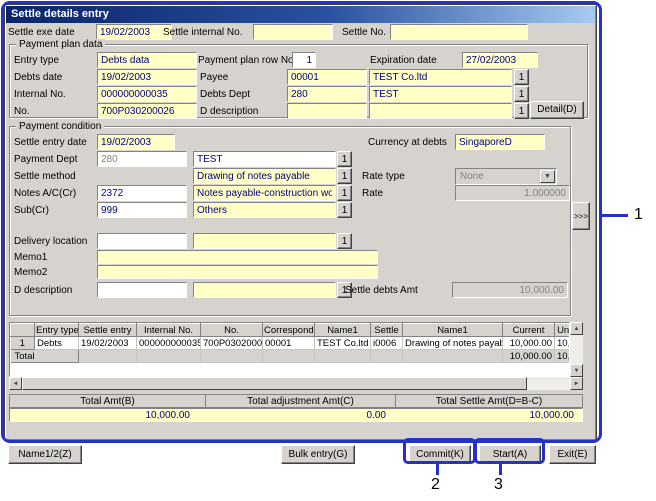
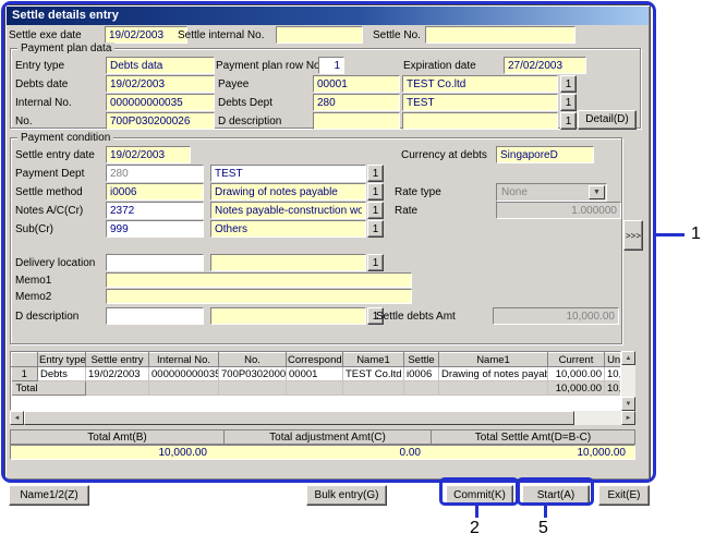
  Settle details entry
  Settle exe date
  19/02/2003
  Settle internal No.
  Settle No.
  Payment plan data
  Entry type
  Debts data
  Payment plan row No
  1
  Expiration date
  27/02/2003
  Debts date
  19/02/2003
  Payee
  00001
  TEST Co.ltd
  1
  Internal No.
  000000000035
  Debts Dept
  280
  TEST
  1
  No.
  700P030200026
  D description
  1
  Detail(D)
  Payment condition
  Settle entry date
  19/02/2003
  Currency at debts
  SingaporeD
  Payment Dept
  280
  TEST
  1
  Settle method
+ i0006
  Drawing of notes payable
  1
  Rate type
  None
  Notes A/C(Cr)
  2372
  Notes payable-construction wo
  1
  Rate
  1.000000
  Sub(Cr)
  999
  Others
  1
  >>>
  Delivery location
  1
  Memo1
  Memo2
  D description
  1
  Settle debts Amt
  10,000.00
  	Entry type	Settle entry	Internal No.	No.	Correspond	Name1	Settle	Name1	Current	Un
  1	Debts	19/02/2003	000000000035	700P0302000	00001	TEST Co.ltd	i0006	Drawing of notes paya	10,000.00	10,
  Total								10,000.00	10,
  Total Amt(B)
  Total adjustment Amt(C)
  Total Settle Amt(D=B-C)
  10,000.00
  0.00
  10,000.00
  Name1/2(Z)
  Bulk entry(G)
  Commit(K)
  Start(A)
  Exit(E)
  1
  2
- 3
+ 5
